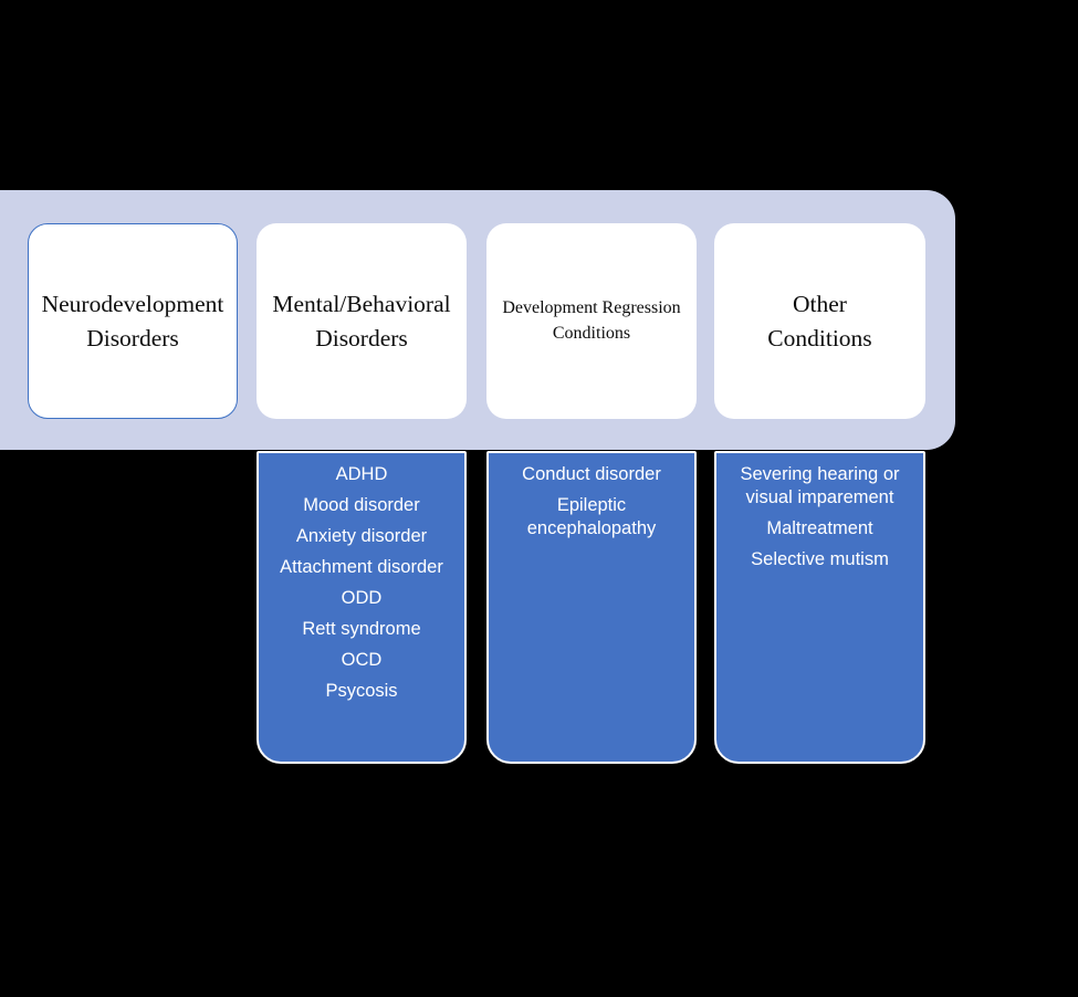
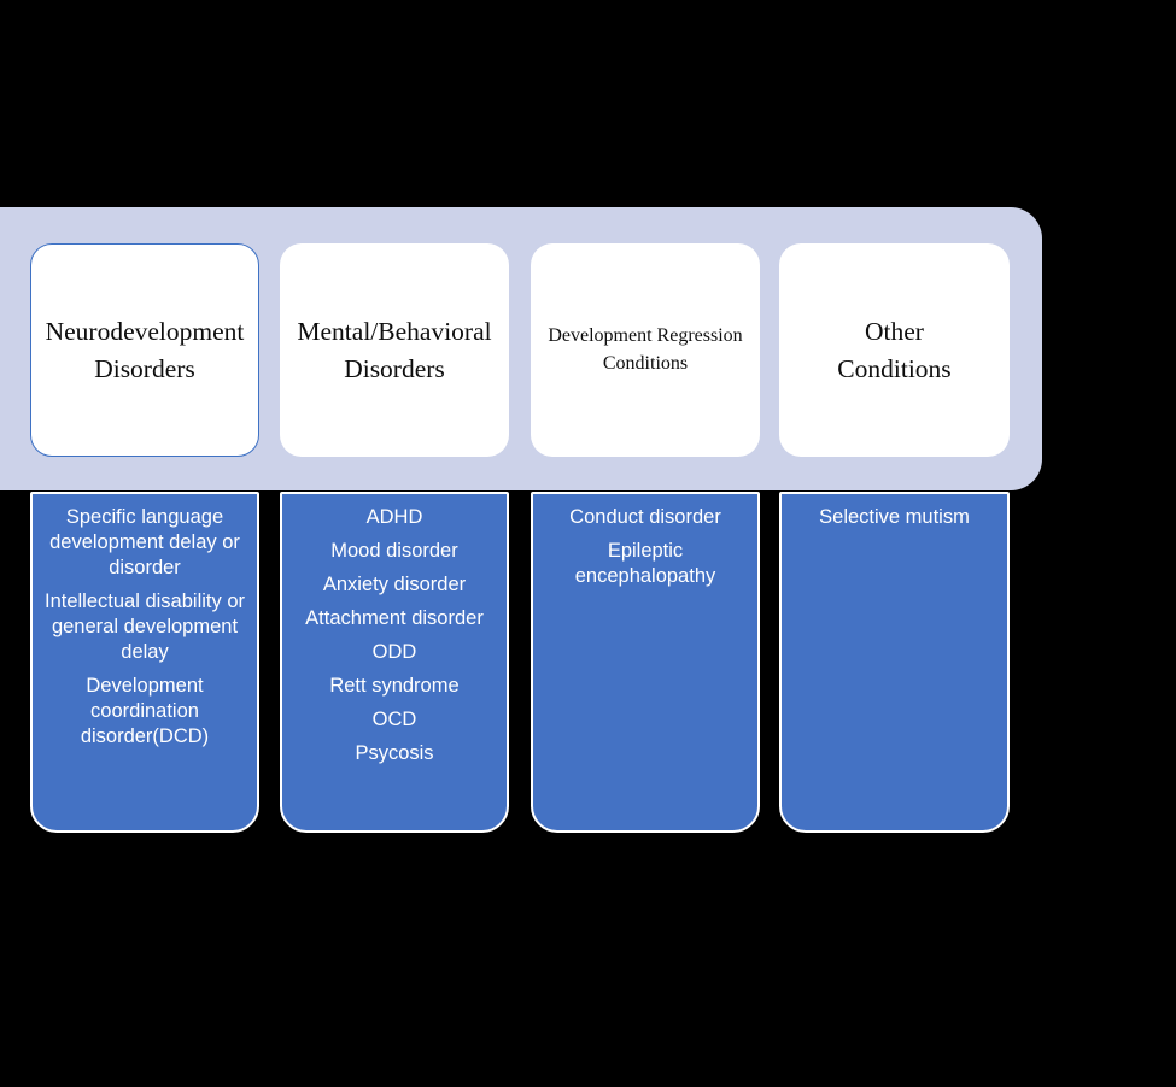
  Neurodevelopment
  Disorders
  Mental/Behavioral
  Disorders
  Development Regression
  Conditions
  Other
  Conditions
+ Specific language development delay or disorder
+ Intellectual disability or general development delay
+ Development coordination disorder(DCD)
  ADHD
  Mood disorder
  Anxiety disorder
  Attachment disorder
  ODD
  Rett syndrome
  OCD
  Psycosis
  Conduct disorder
  Epileptic encephalopathy
- Severing hearing or visual imparement
- Maltreatment
  Selective mutism
